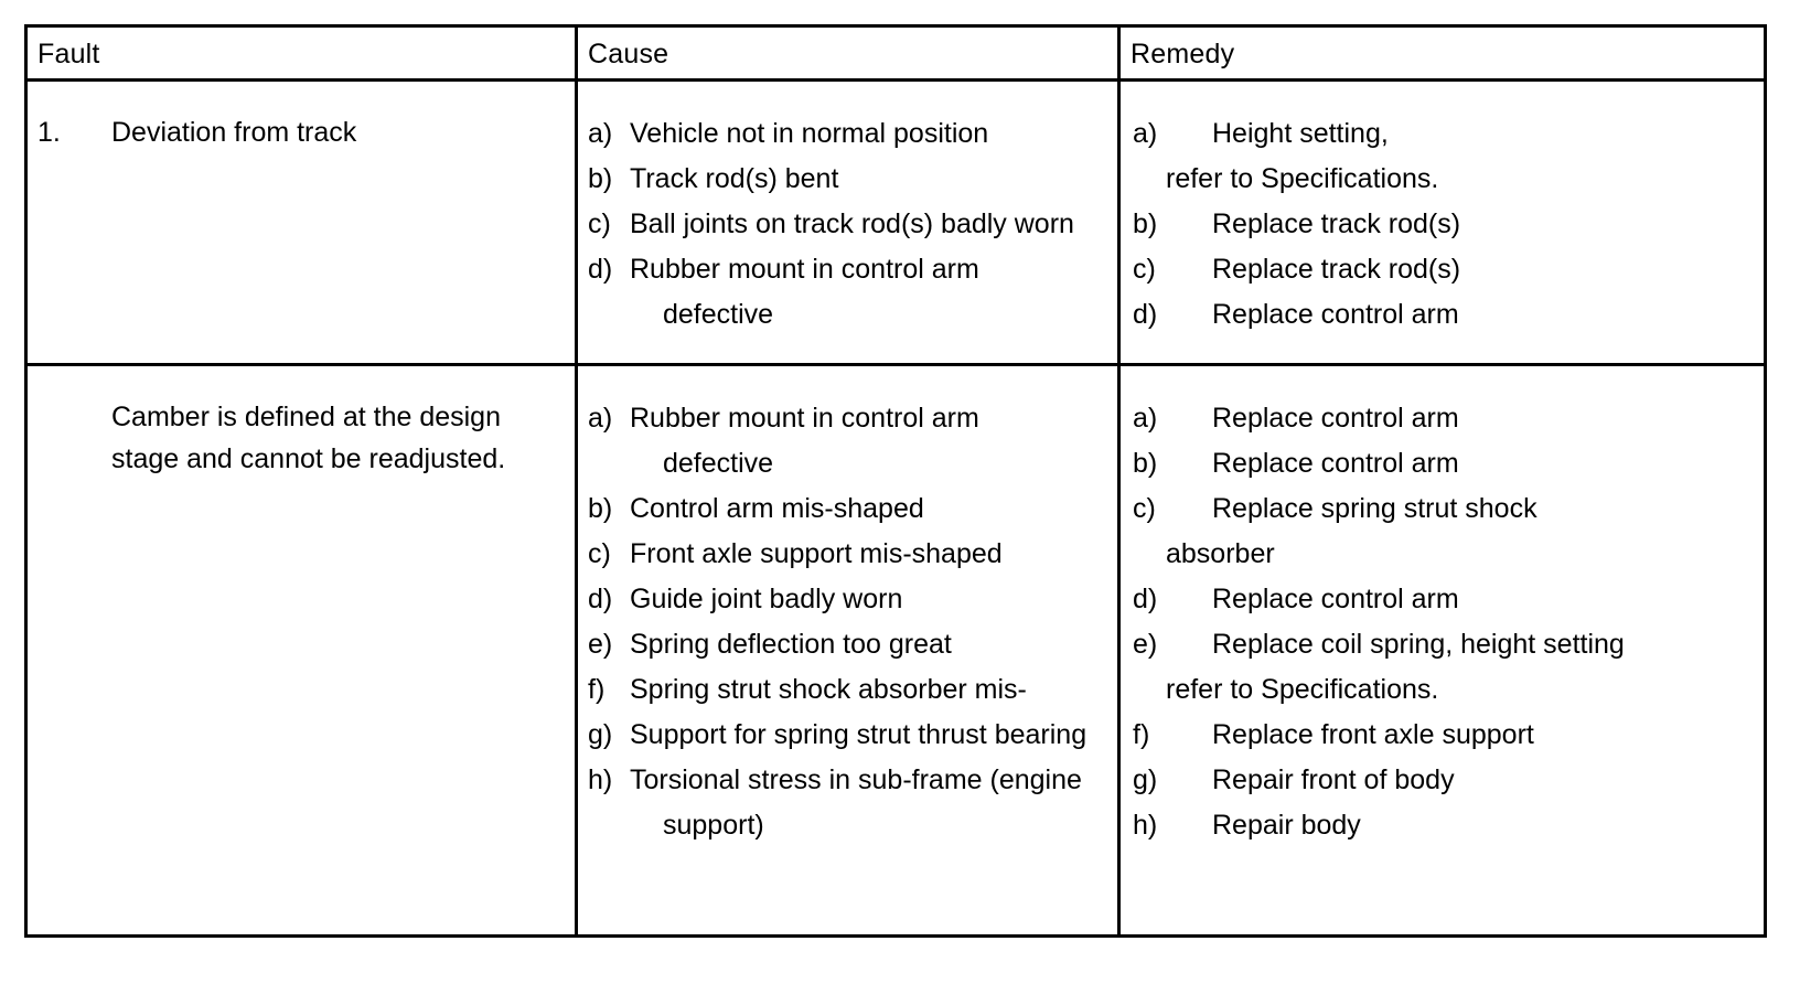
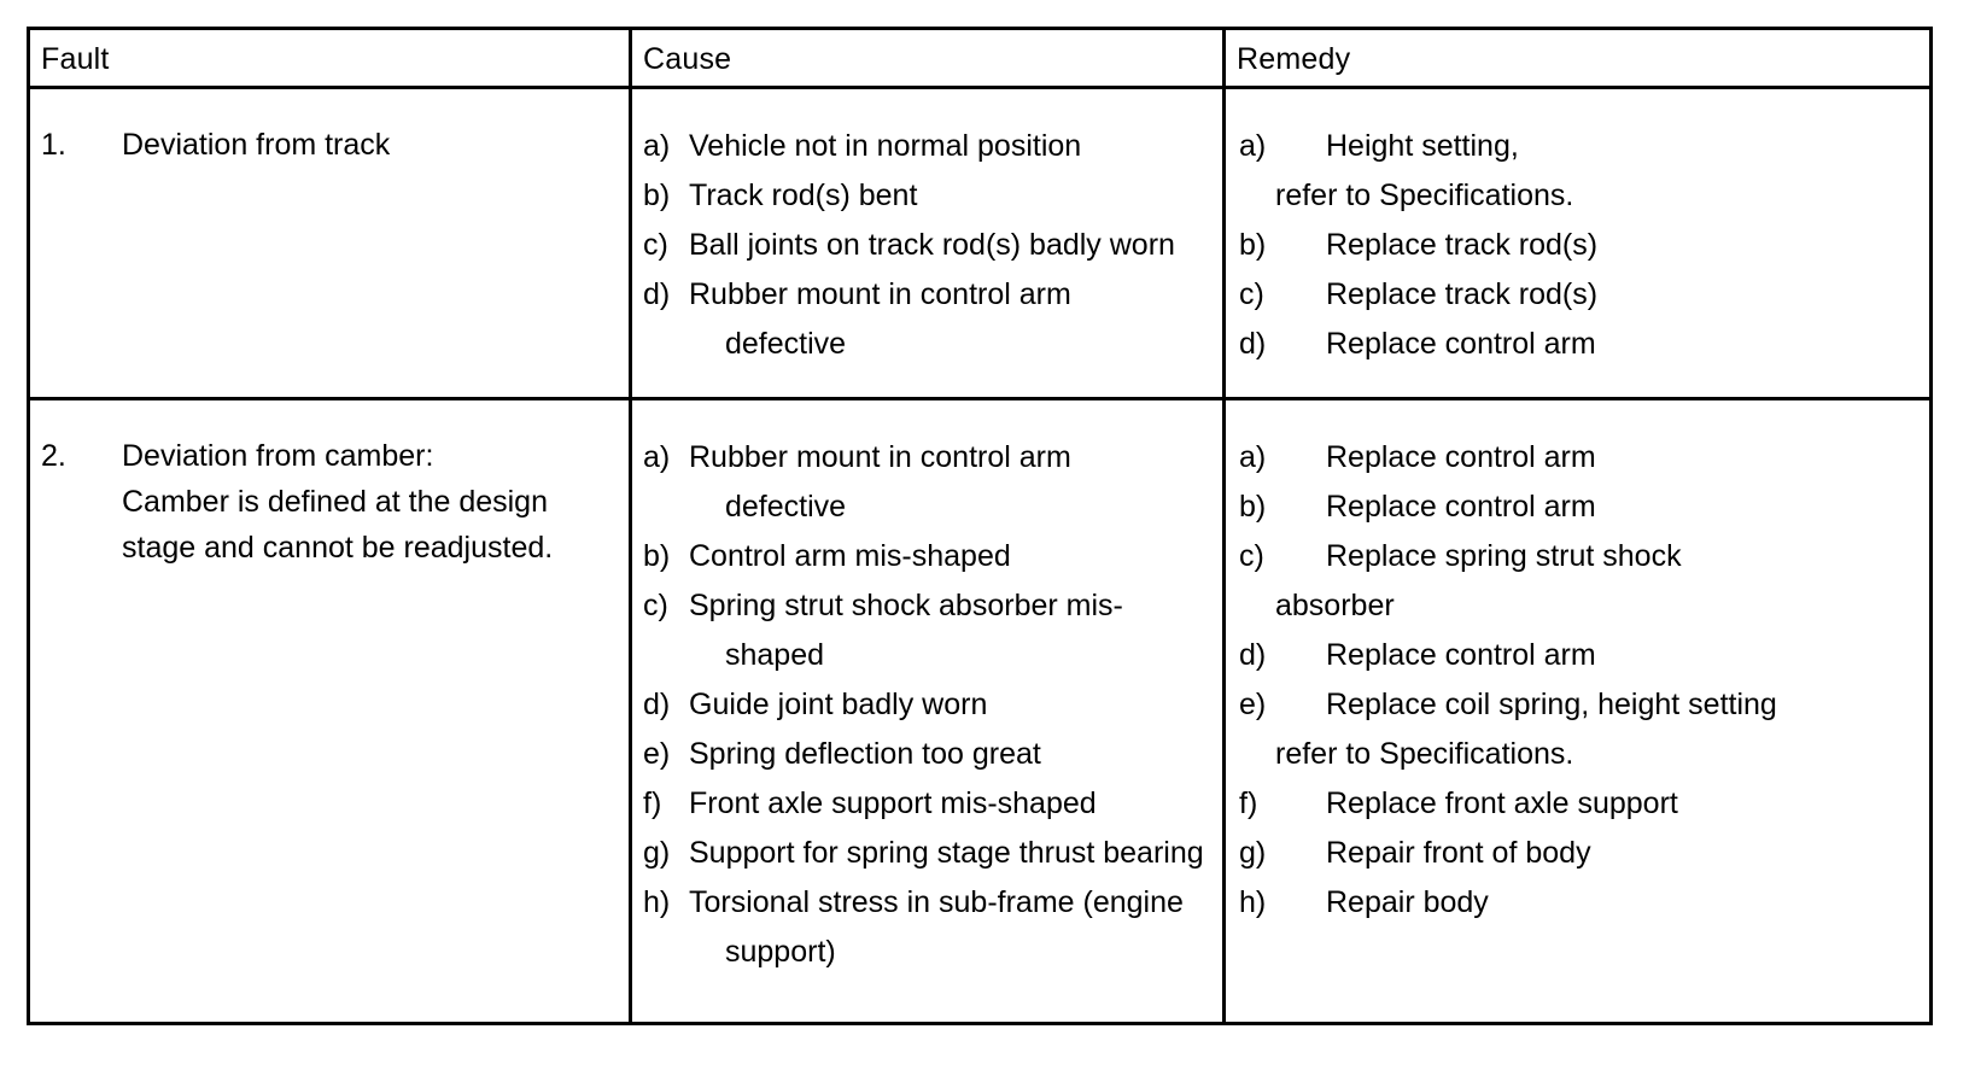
  Fault
  Cause
  Remedy
  1.
  Deviation from track
  a)
  Vehicle not in normal position
  b)
  Track rod(s) bent
  c)
  Ball joints on track rod(s) badly worn
  d)
  Rubber mount in control arm
  defective
  a)
  Height setting,
  refer to Specifications.
  b)
  Replace track rod(s)
  c)
  Replace track rod(s)
  d)
  Replace control arm
+ 2.
+ Deviation from camber:
  Camber is defined at the design
  stage and cannot be readjusted.
  a)
  Rubber mount in control arm
  defective
  b)
  Control arm mis-shaped
  c)
- Front axle support mis-shaped
+ Spring strut shock absorber mis-
+ shaped
  d)
  Guide joint badly worn
  e)
  Spring deflection too great
  f)
- Spring strut shock absorber mis-
+ Front axle support mis-shaped
  g)
- Support for spring strut thrust bearing
+ Support for spring stage thrust bearing
  h)
  Torsional stress in sub-frame (engine
  support)
  a)
  Replace control arm
  b)
  Replace control arm
  c)
  Replace spring strut shock
  absorber
  d)
  Replace control arm
  e)
  Replace coil spring, height setting
  refer to Specifications.
  f)
  Replace front axle support
  g)
  Repair front of body
  h)
  Repair body
